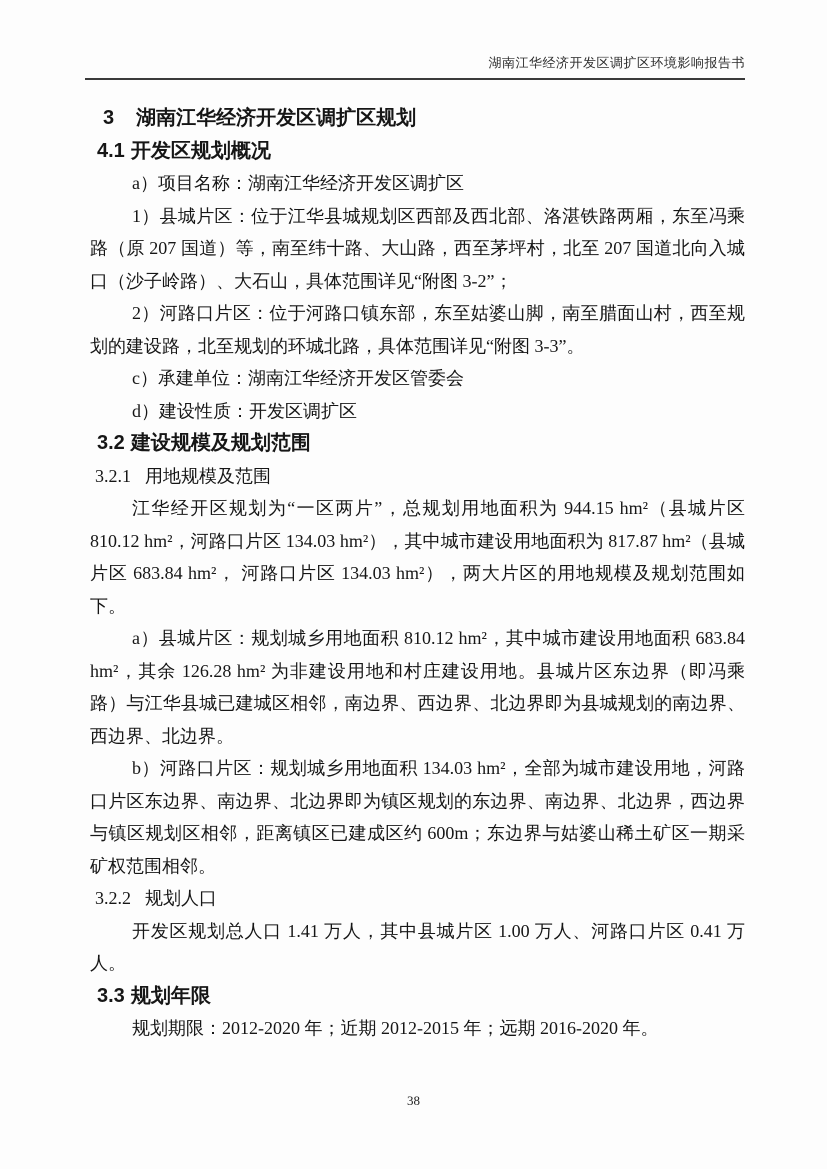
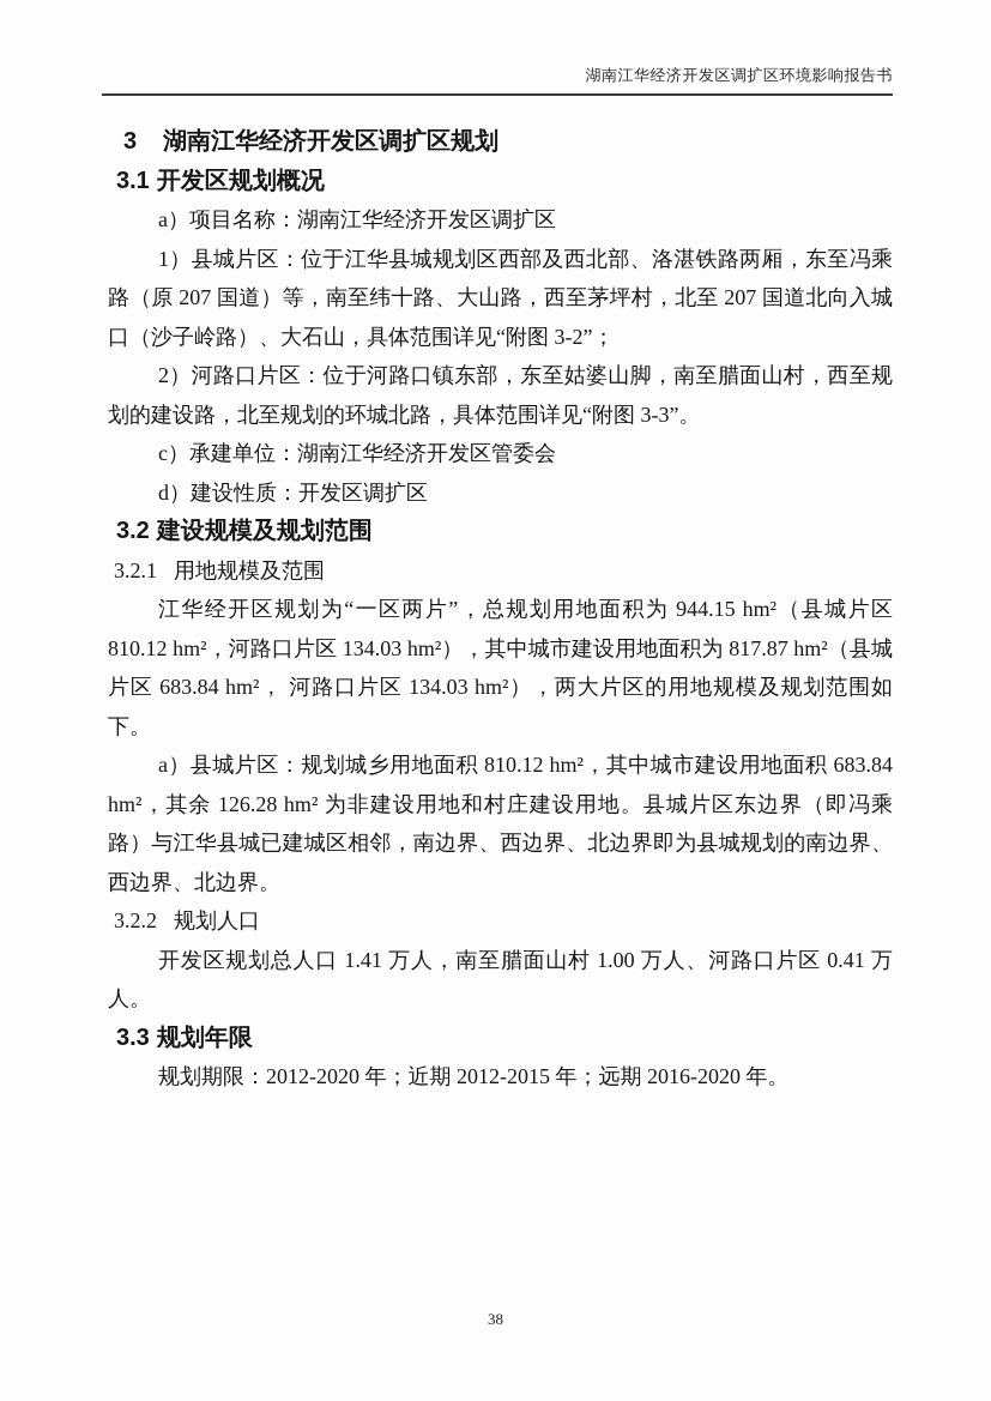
  湖南江华经济开发区调扩区环境影响报告书
  3 湖南江华经济开发区调扩区规划
- 4.1 开发区规划概况
+ 3.1 开发区规划概况
  a）项目名称：湖南江华经济开发区调扩区
  1）县城片区：位于江华县城规划区西部及西北部、洛湛铁路两厢，东至冯乘路（原 207 国道）等，南至纬十路、大山路，西至茅坪村，北至 207 国道北向入城口（沙子岭路）、大石山，具体范围详见“附图 3-2”；
  2）河路口片区：位于河路口镇东部，东至姑婆山脚，南至腊面山村，西至规划的建设路，北至规划的环城北路，具体范围详见“附图 3-3”。
  c）承建单位：湖南江华经济开发区管委会
  d）建设性质：开发区调扩区
  3.2 建设规模及规划范围
  3.2.1 用地规模及范围
  江华经开区规划为“一区两片”，总规划用地面积为 944.15 hm²（县城片区 810.12 hm²，河路口片区 134.03 hm²），其中城市建设用地面积为 817.87 hm²（县城片区 683.84 hm²， 河路口片区 134.03 hm²），两大片区的用地规模及规划范围如下。
  a）县城片区：规划城乡用地面积 810.12 hm²，其中城市建设用地面积 683.84 hm²，其余 126.28 hm² 为非建设用地和村庄建设用地。县城片区东边界（即冯乘路）与江华县城已建城区相邻，南边界、西边界、北边界即为县城规划的南边界、西边界、北边界。
- b）河路口片区：规划城乡用地面积 134.03 hm²，全部为城市建设用地，河路口片区东边界、南边界、北边界即为镇区规划的东边界、南边界、北边界，西边界与镇区规划区相邻，距离镇区已建成区约 600m；东边界与姑婆山稀土矿区一期采矿权范围相邻。
  3.2.2 规划人口
- 开发区规划总人口 1.41 万人，其中县城片区 1.00 万人、河路口片区 0.41 万人。
+ 开发区规划总人口 1.41 万人，南至腊面山村 1.00 万人、河路口片区 0.41 万人。
  3.3 规划年限
  规划期限：2012-2020 年；近期 2012-2015 年；远期 2016-2020 年。
  38
